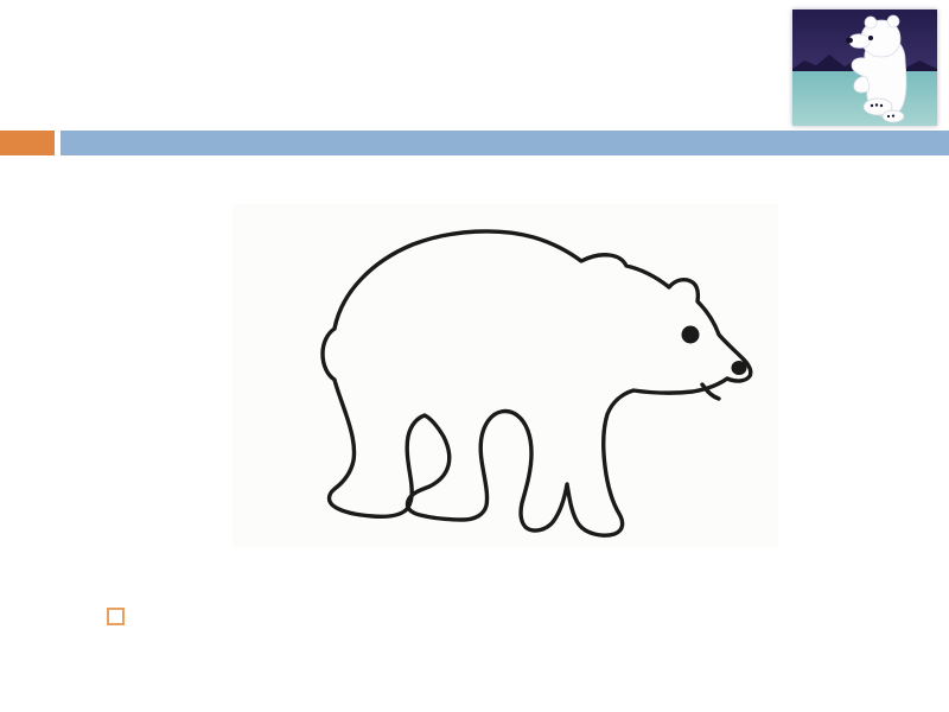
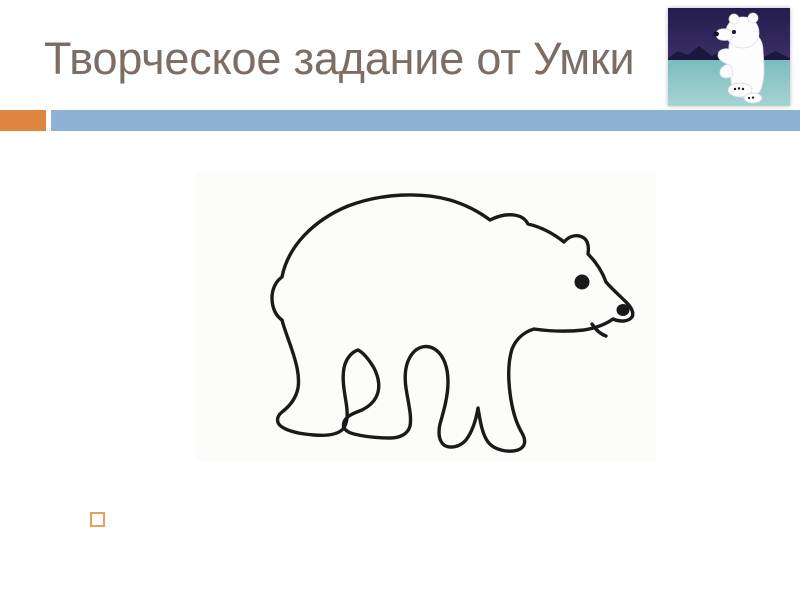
+ Творческое задание от Умки
